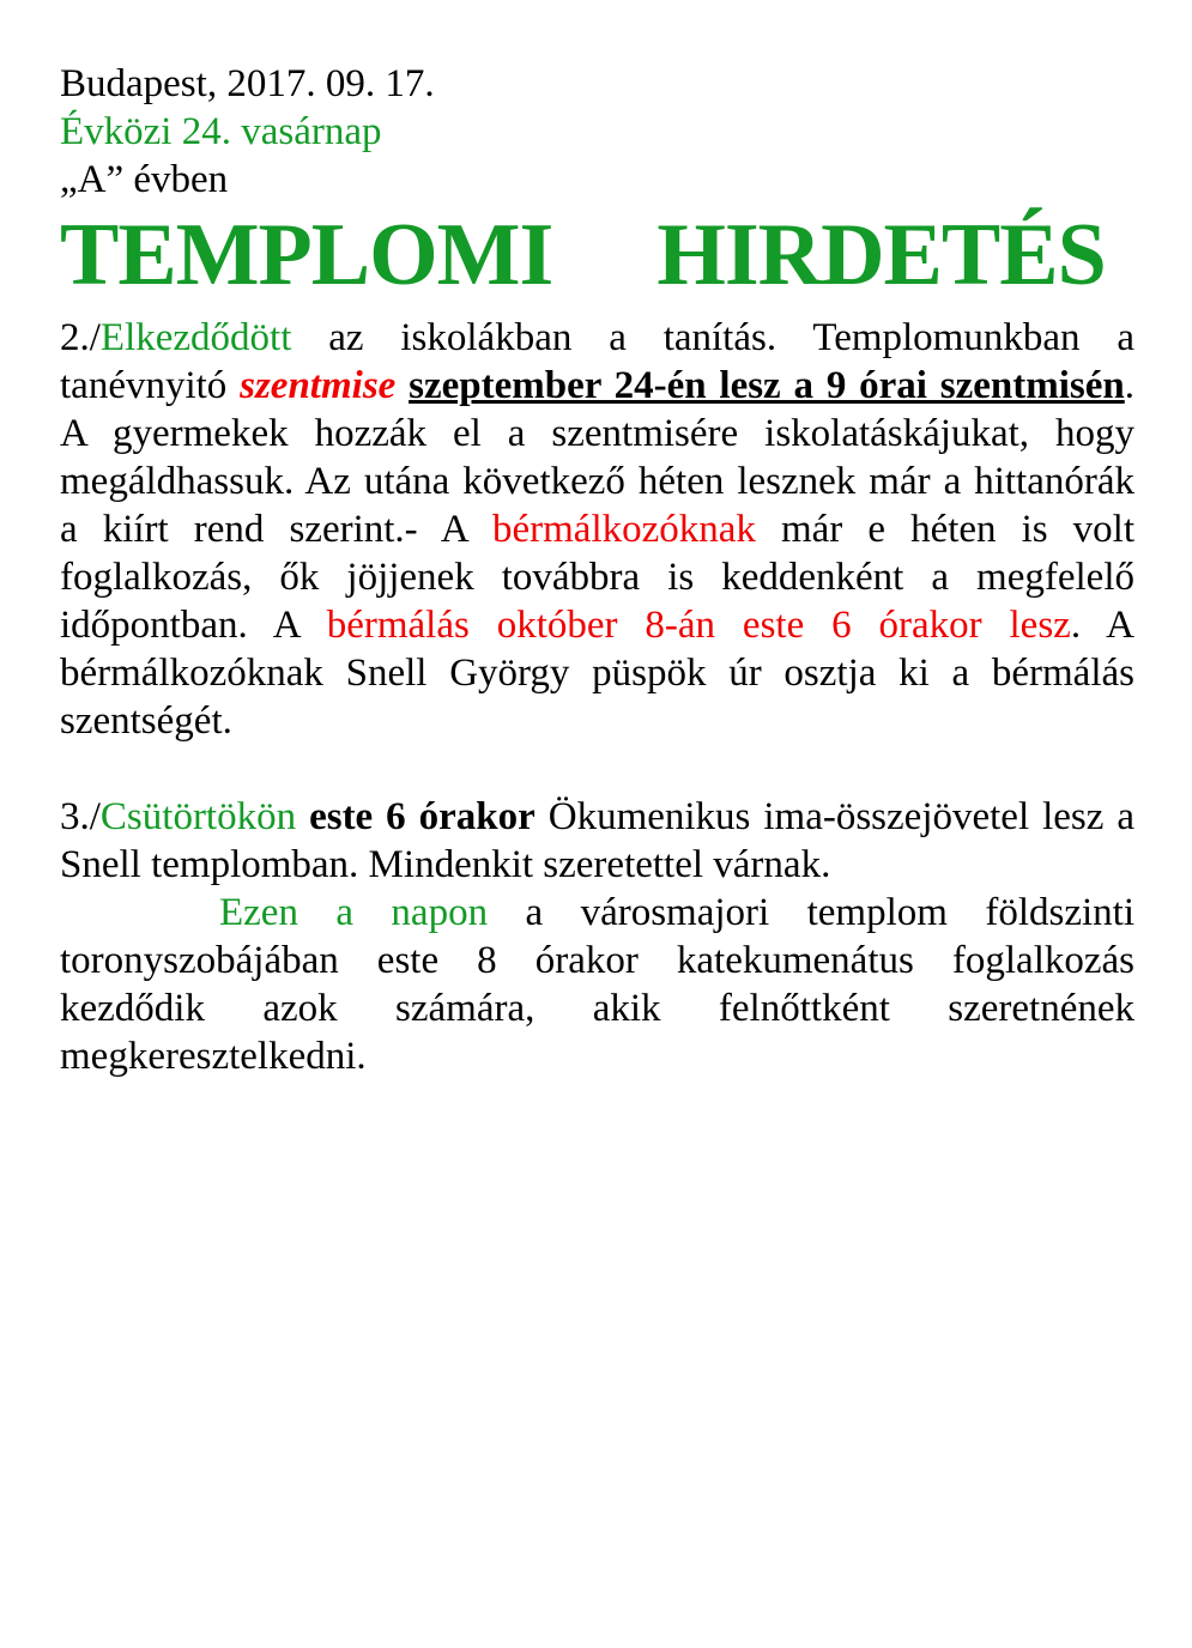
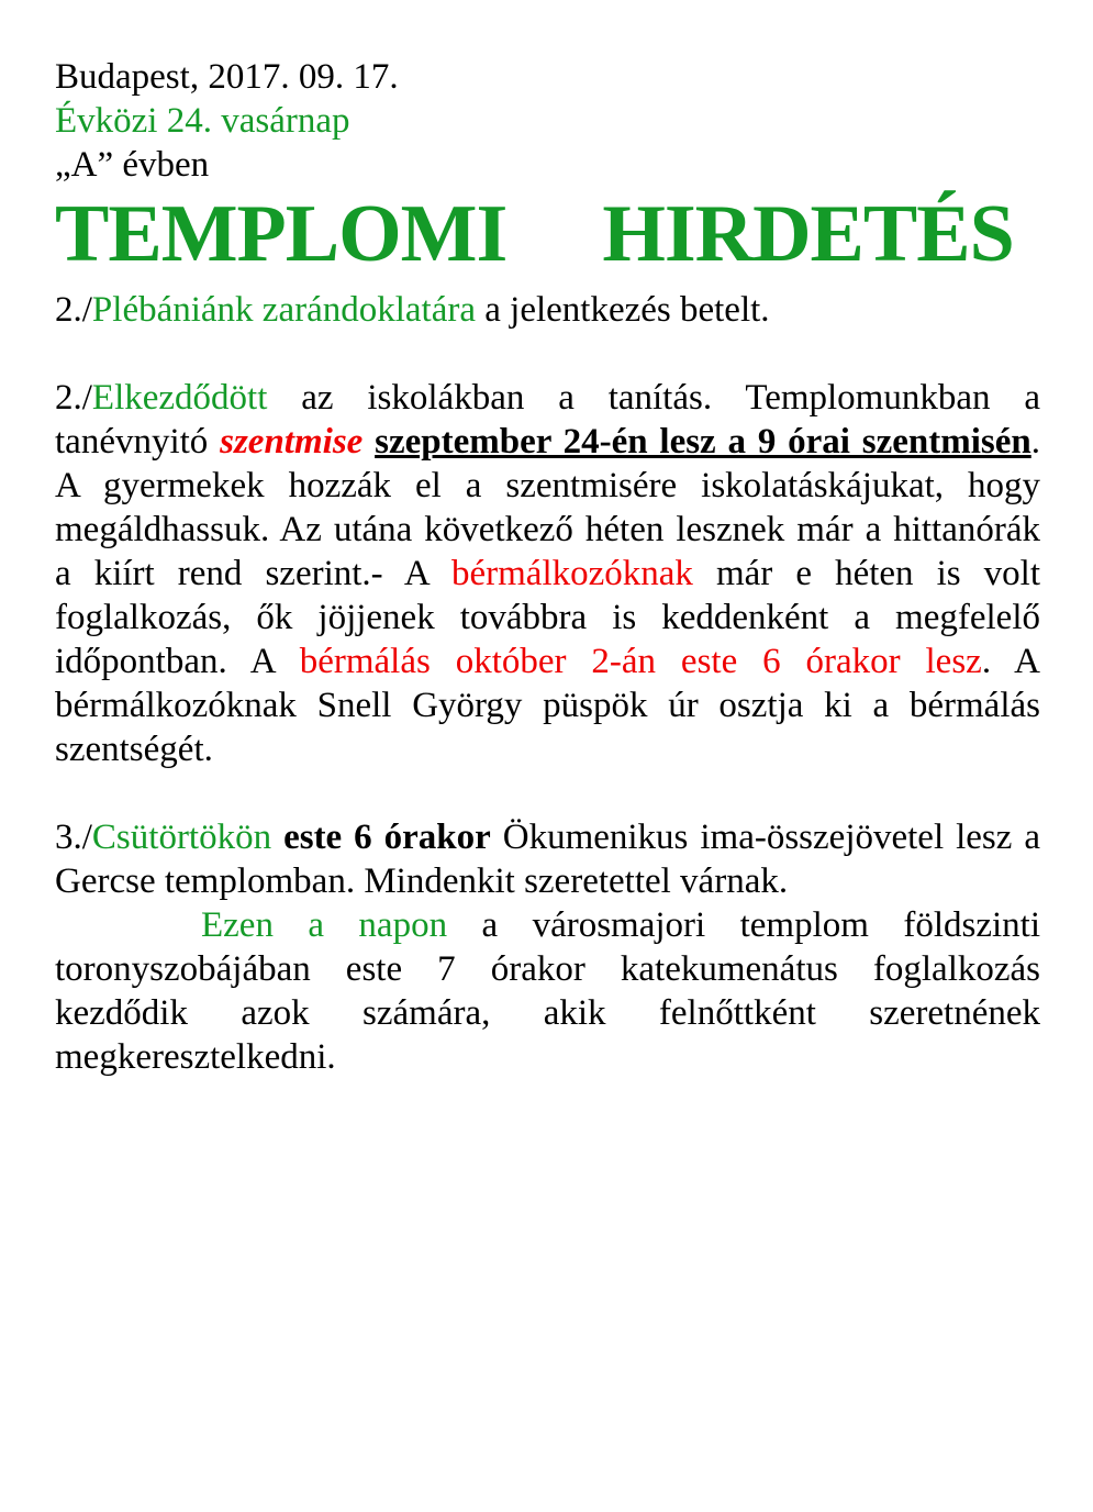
  Budapest, 2017. 09. 17.
  Évközi 24. vasárnap
  „A” évben
  TEMPLOMI HIRDETÉS
+ 2./Plébániánk zarándoklatára a jelentkezés betelt.
- 2./Elkezdődött az iskolákban a tanítás. Templomunkban a tanévnyitó szentmise szeptember 24-én lesz a 9 órai szentmisén. A gyermekek hozzák el a szentmisére iskolatáskájukat, hogy megáldhassuk. Az utána következő héten lesznek már a hittanórák a kiírt rend szerint.- A bérmálkozóknak már e héten is volt foglalkozás, ők jöjjenek továbbra is keddenként a megfelelő időpontban. A bérmálás október 8-án este 6 órakor lesz. A bérmálkozóknak Snell György püspök úr osztja ki a bérmálás szentségét.
+ 2./Elkezdődött az iskolákban a tanítás. Templomunkban a tanévnyitó szentmise szeptember 24-én lesz a 9 órai szentmisén. A gyermekek hozzák el a szentmisére iskolatáskájukat, hogy megáldhassuk. Az utána következő héten lesznek már a hittanórák a kiírt rend szerint.- A bérmálkozóknak már e héten is volt foglalkozás, ők jöjjenek továbbra is keddenként a megfelelő időpontban. A bérmálás október 2-án este 6 órakor lesz. A bérmálkozóknak Snell György püspök úr osztja ki a bérmálás szentségét.
- 3./Csütörtökön este 6 órakor Ökumenikus ima-összejövetel lesz a Snell templomban. Mindenkit szeretettel várnak.
+ 3./Csütörtökön este 6 órakor Ökumenikus ima-összejövetel lesz a Gercse templomban. Mindenkit szeretettel várnak.
- Ezen a napon a városmajori templom földszinti toronyszobájában este 8 órakor katekumenátus foglalkozás kezdődik azok számára, akik felnőttként szeretnének megkeresztelkedni.
+ Ezen a napon a városmajori templom földszinti toronyszobájában este 7 órakor katekumenátus foglalkozás kezdődik azok számára, akik felnőttként szeretnének megkeresztelkedni.
